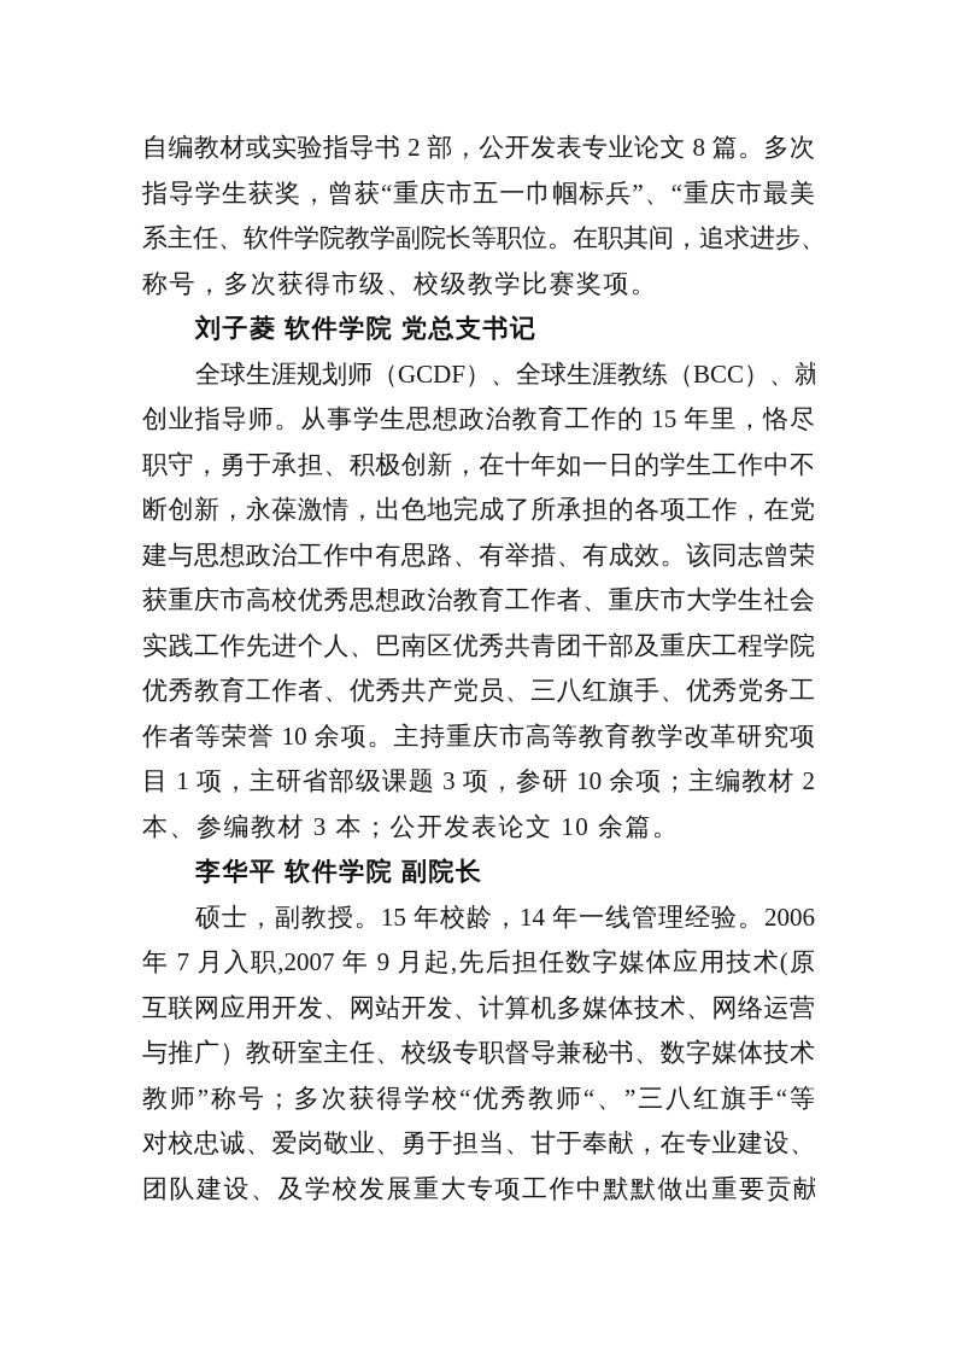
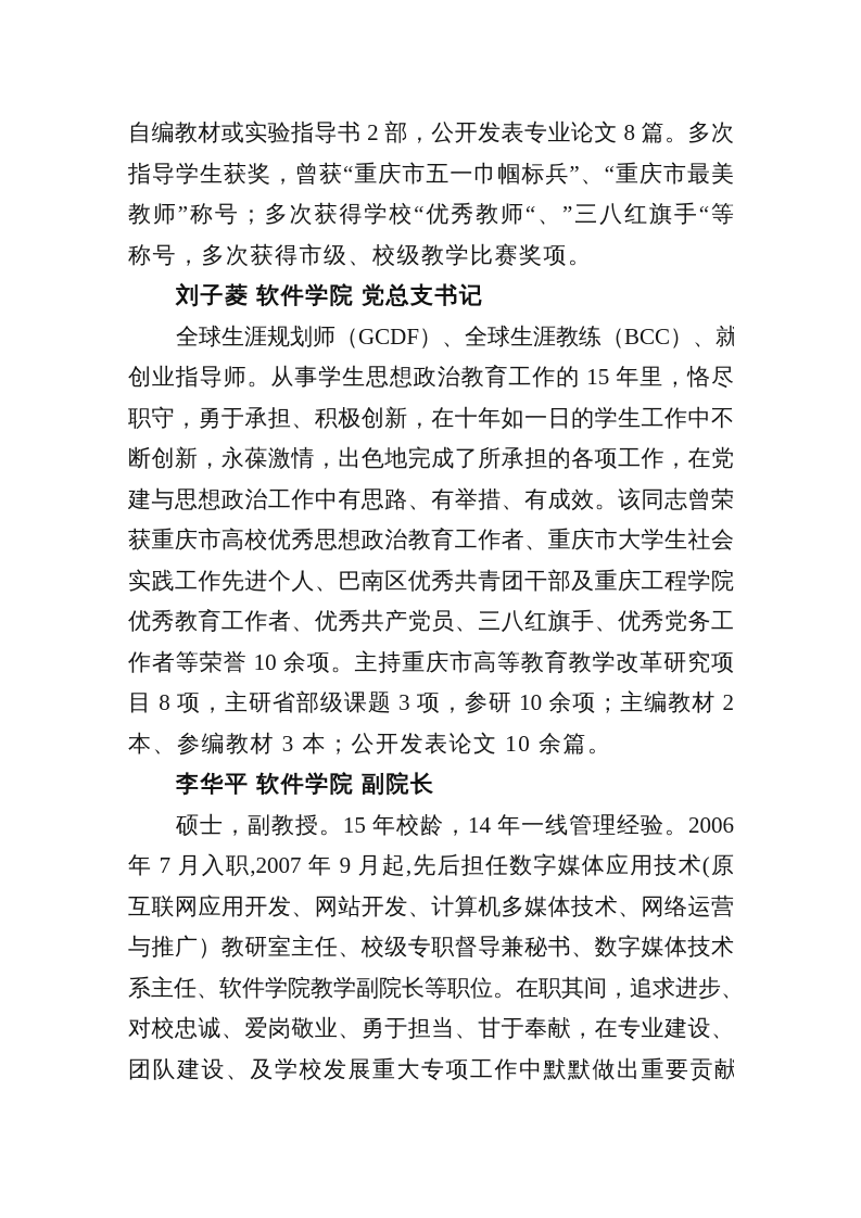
  自编教材或实验指导书 2 部，公开发表专业论文 8 篇。多次
  指导学生获奖，曾获“重庆市五一巾帼标兵”、“重庆市最美
- 系主任、软件学院教学副院长等职位。在职其间，追求进步、
+ 教师”称号；多次获得学校“优秀教师“、”三八红旗手“等
  称号，多次获得市级、校级教学比赛奖项。
  刘子菱 软件学院 党总支书记
  全球生涯规划师（GCDF）、全球生涯教练（BCC）、就
  创业指导师。从事学生思想政治教育工作的 15 年里，恪尽
  职守，勇于承担、积极创新，在十年如一日的学生工作中不
  断创新，永葆激情，出色地完成了所承担的各项工作，在党
  建与思想政治工作中有思路、有举措、有成效。该同志曾荣
  获重庆市高校优秀思想政治教育工作者、重庆市大学生社会
  实践工作先进个人、巴南区优秀共青团干部及重庆工程学院
  优秀教育工作者、优秀共产党员、三八红旗手、优秀党务工
  作者等荣誉 10 余项。主持重庆市高等教育教学改革研究项
- 目 1 项，主研省部级课题 3 项，参研 10 余项；主编教材 2
+ 目 8 项，主研省部级课题 3 项，参研 10 余项；主编教材 2
  本、参编教材 3 本；公开发表论文 10 余篇。
  李华平 软件学院 副院长
  硕士，副教授。15 年校龄，14 年一线管理经验。2006
  年 7 月入职,2007 年 9 月起,先后担任数字媒体应用技术(原
  互联网应用开发、网站开发、计算机多媒体技术、网络运营
  与推广）教研室主任、校级专职督导兼秘书、数字媒体技术
- 教师”称号；多次获得学校“优秀教师“、”三八红旗手“等
+ 系主任、软件学院教学副院长等职位。在职其间，追求进步、
  对校忠诚、爱岗敬业、勇于担当、甘于奉献，在专业建设、
  团队建设、及学校发展重大专项工作中默默做出重要贡献
